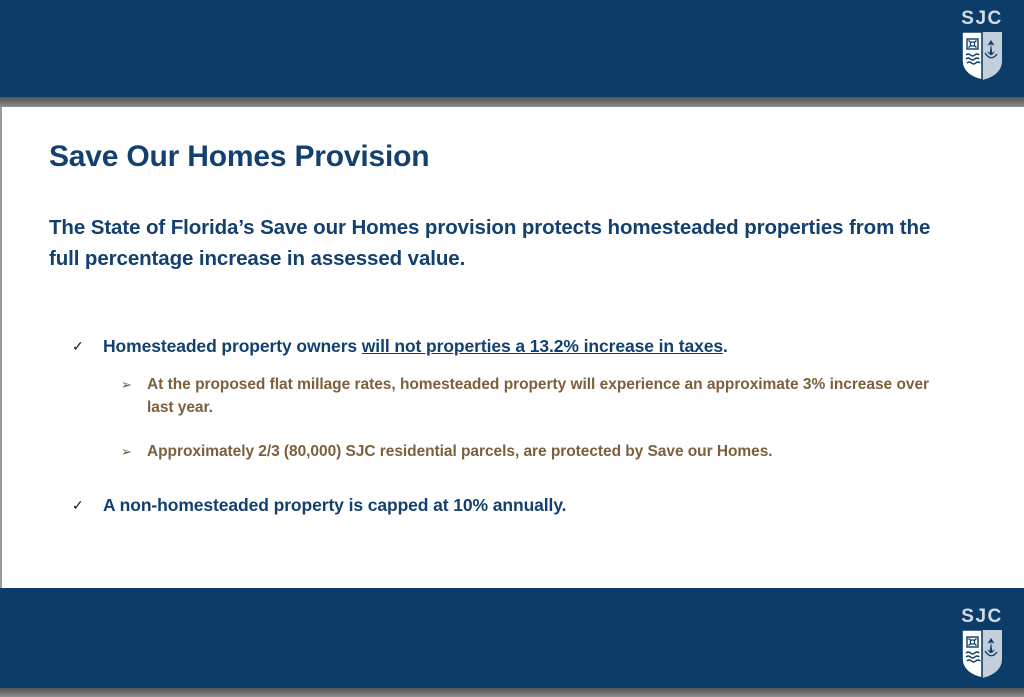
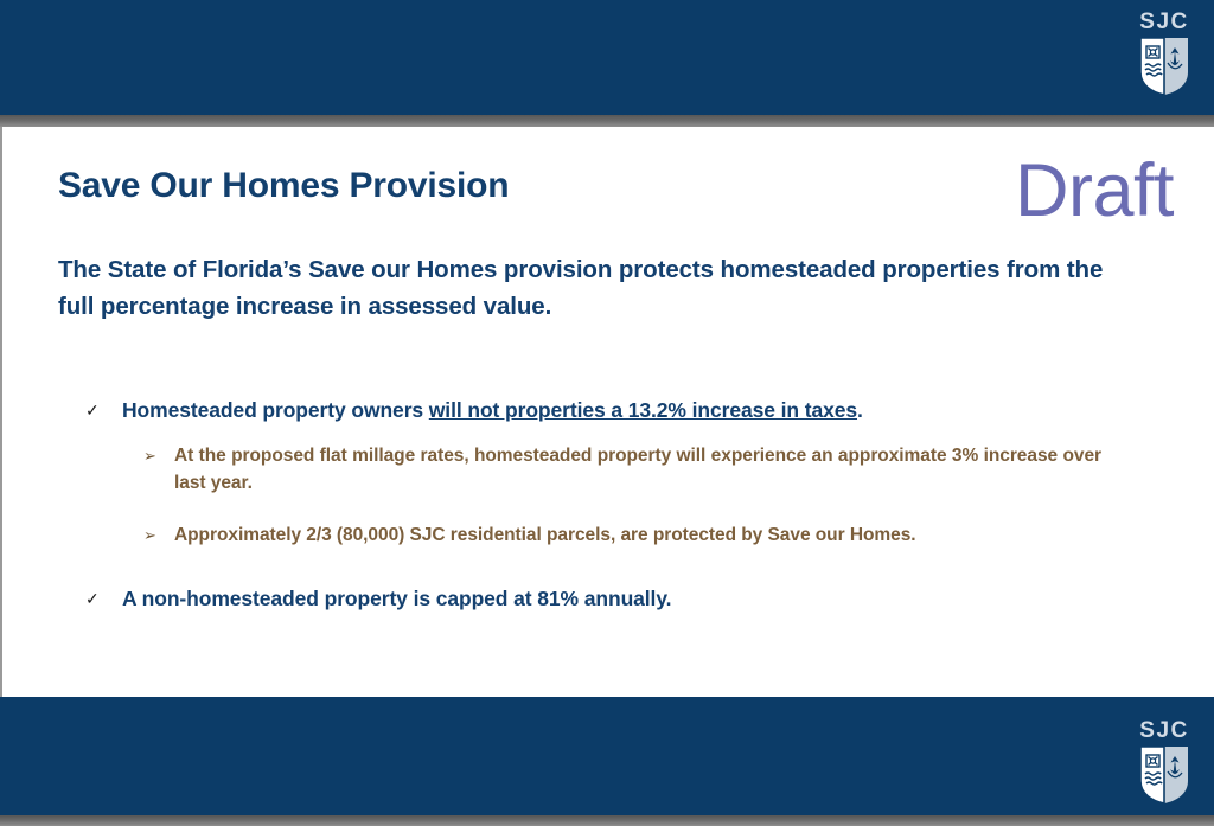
  SJC
  Save Our Homes Provision
+ Draft
  The State of Florida’s Save our Homes provision protects homesteaded properties from the full percentage increase in assessed value.
  ✓
  Homesteaded property owners will not properties a 13.2% increase in taxes.
  ➢
  At the proposed flat millage rates, homesteaded property will experience an approximate 3% increase over last year.
  ➢
  Approximately 2/3 (80,000) SJC residential parcels, are protected by Save our Homes.
  ✓
- A non-homesteaded property is capped at 10% annually.
+ A non-homesteaded property is capped at 81% annually.
  SJC
